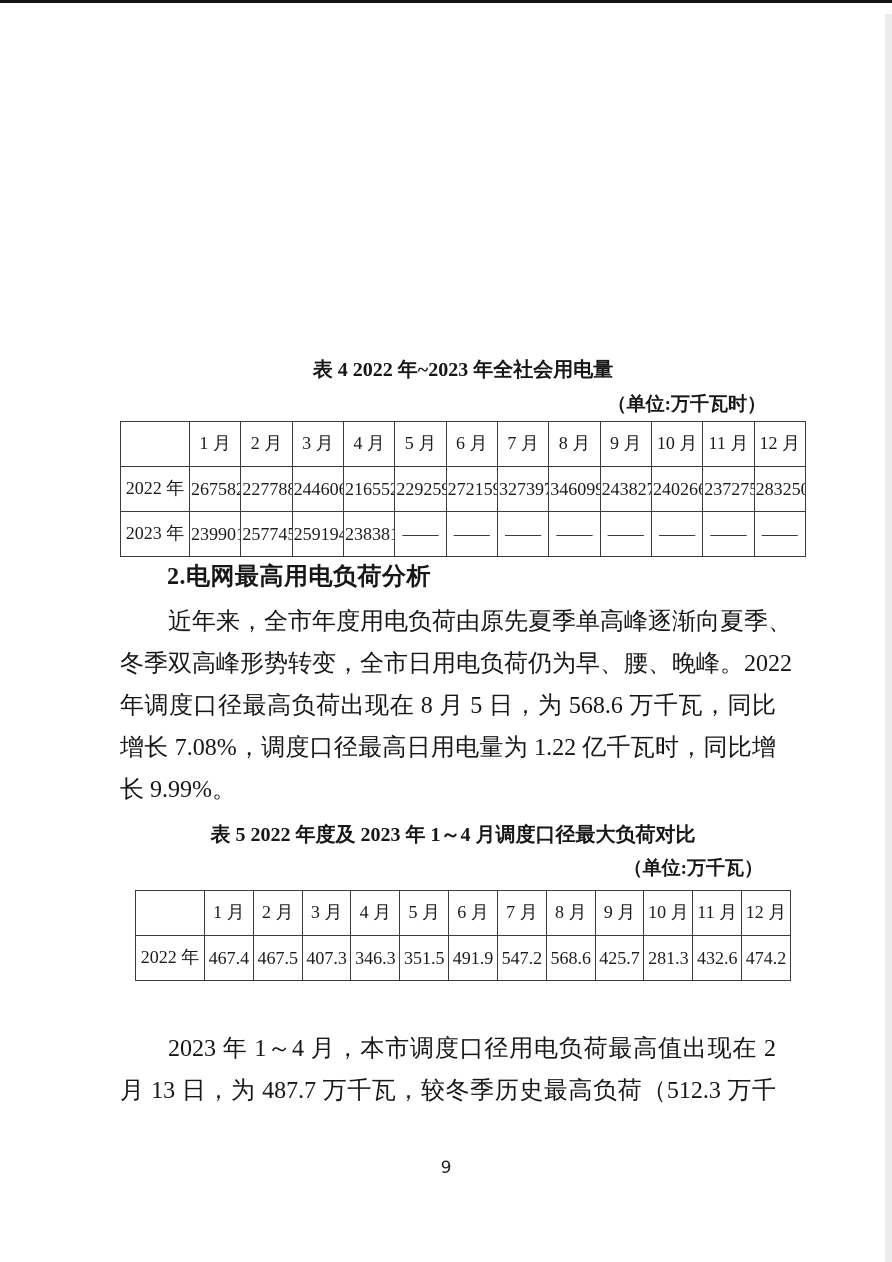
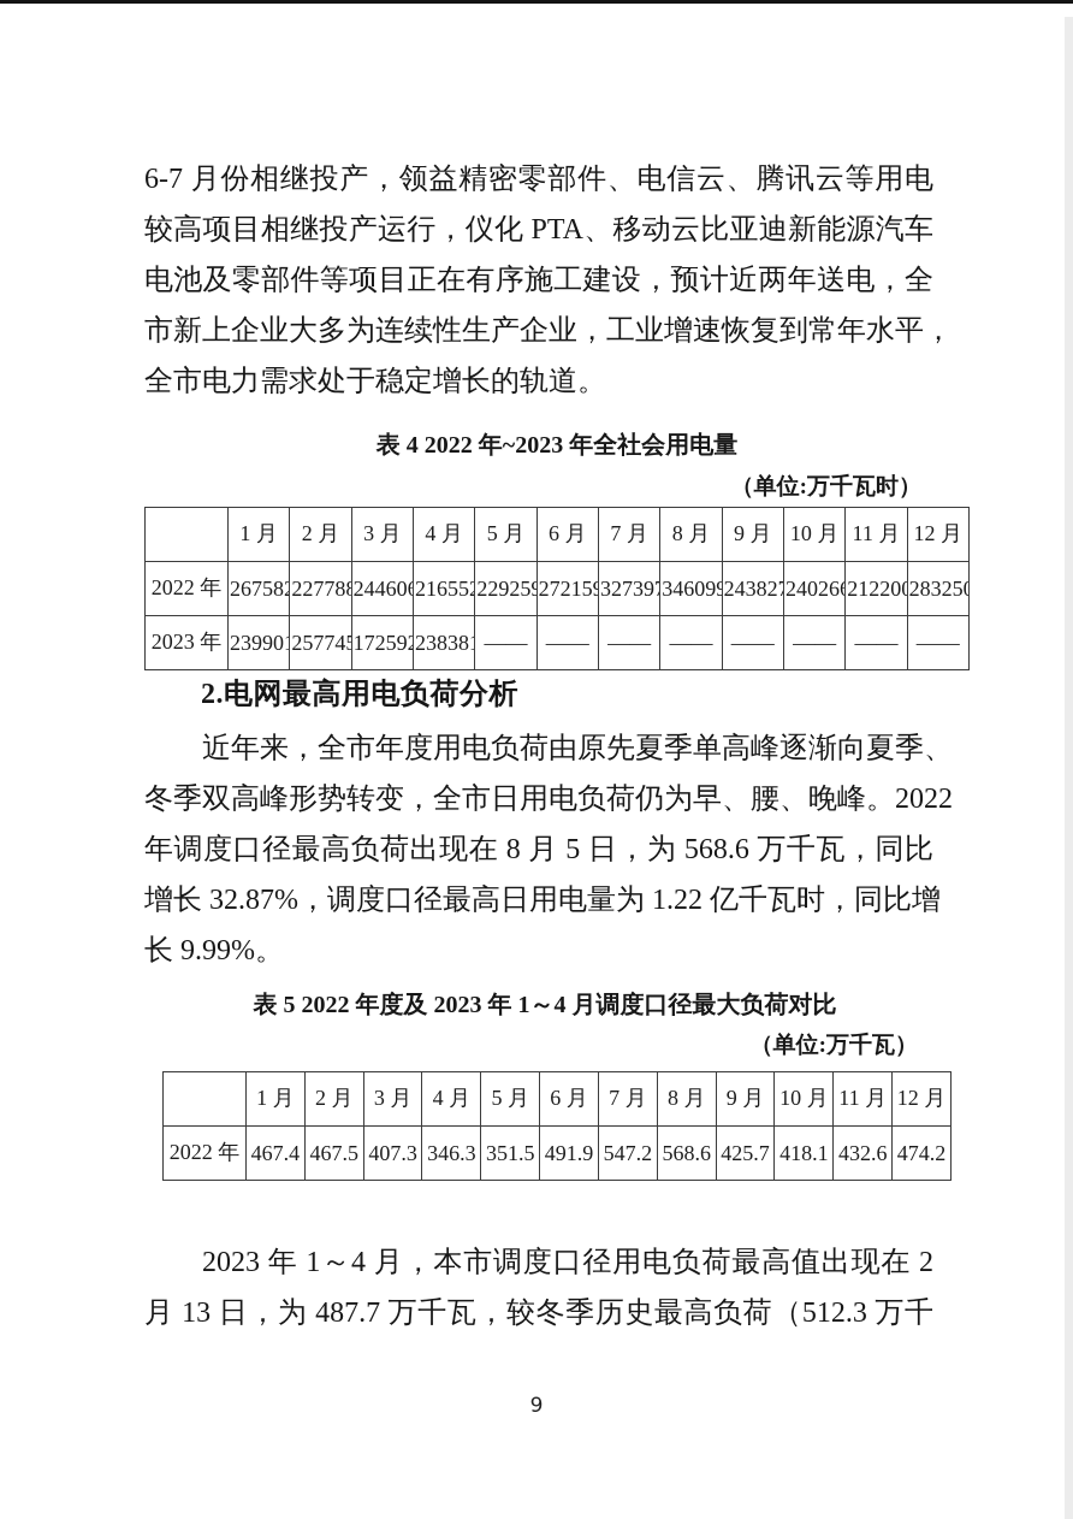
+ 6-7 月份相继投产，领益精密零部件、电信云、腾讯云等用电
+ 较高项目相继投产运行，仪化 PTA、移动云比亚迪新能源汽车
+ 电池及零部件等项目正在有序施工建设，预计近两年送电，全
+ 市新上企业大多为连续性生产企业，工业增速恢复到常年水平，
+ 全市电力需求处于稳定增长的轨道。
  表 4 2022 年~2023 年全社会用电量
  （单位:万千瓦时）
  	1 月	2 月	3 月	4 月	5 月	6 月	7 月	8 月	9 月	10 月	11 月	12 月
- 2022 年	267582	227788	244606	216552	229259	272159	327397	346099	243827	240266	237275	283250
+ 2022 年	267582	227788	244606	216552	229259	272159	327397	346099	243827	240266	212200	283250
- 2023 年	239901	257745	259194	238381	——	——	——	——	——	——	——	——
+ 2023 年	239901	257745	172592	238381	——	——	——	——	——	——	——	——
  2.电网最高用电负荷分析
  近年来，全市年度用电负荷由原先夏季单高峰逐渐向夏季、
  冬季双高峰形势转变，全市日用电负荷仍为早、腰、晚峰。2022
  年调度口径最高负荷出现在 8 月 5 日，为 568.6 万千瓦，同比
- 增长 7.08%，调度口径最高日用电量为 1.22 亿千瓦时，同比增
+ 增长 32.87%，调度口径最高日用电量为 1.22 亿千瓦时，同比增
  长 9.99%。
  表 5 2022 年度及 2023 年 1～4 月调度口径最大负荷对比
  （单位:万千瓦）
  	1 月	2 月	3 月	4 月	5 月	6 月	7 月	8 月	9 月	10 月	11 月	12 月
- 2022 年	467.4	467.5	407.3	346.3	351.5	491.9	547.2	568.6	425.7	281.3	432.6	474.2
+ 2022 年	467.4	467.5	407.3	346.3	351.5	491.9	547.2	568.6	425.7	418.1	432.6	474.2
  2023 年 1～4 月，本市调度口径用电负荷最高值出现在 2
  月 13 日，为 487.7 万千瓦，较冬季历史最高负荷（512.3 万千
  9
